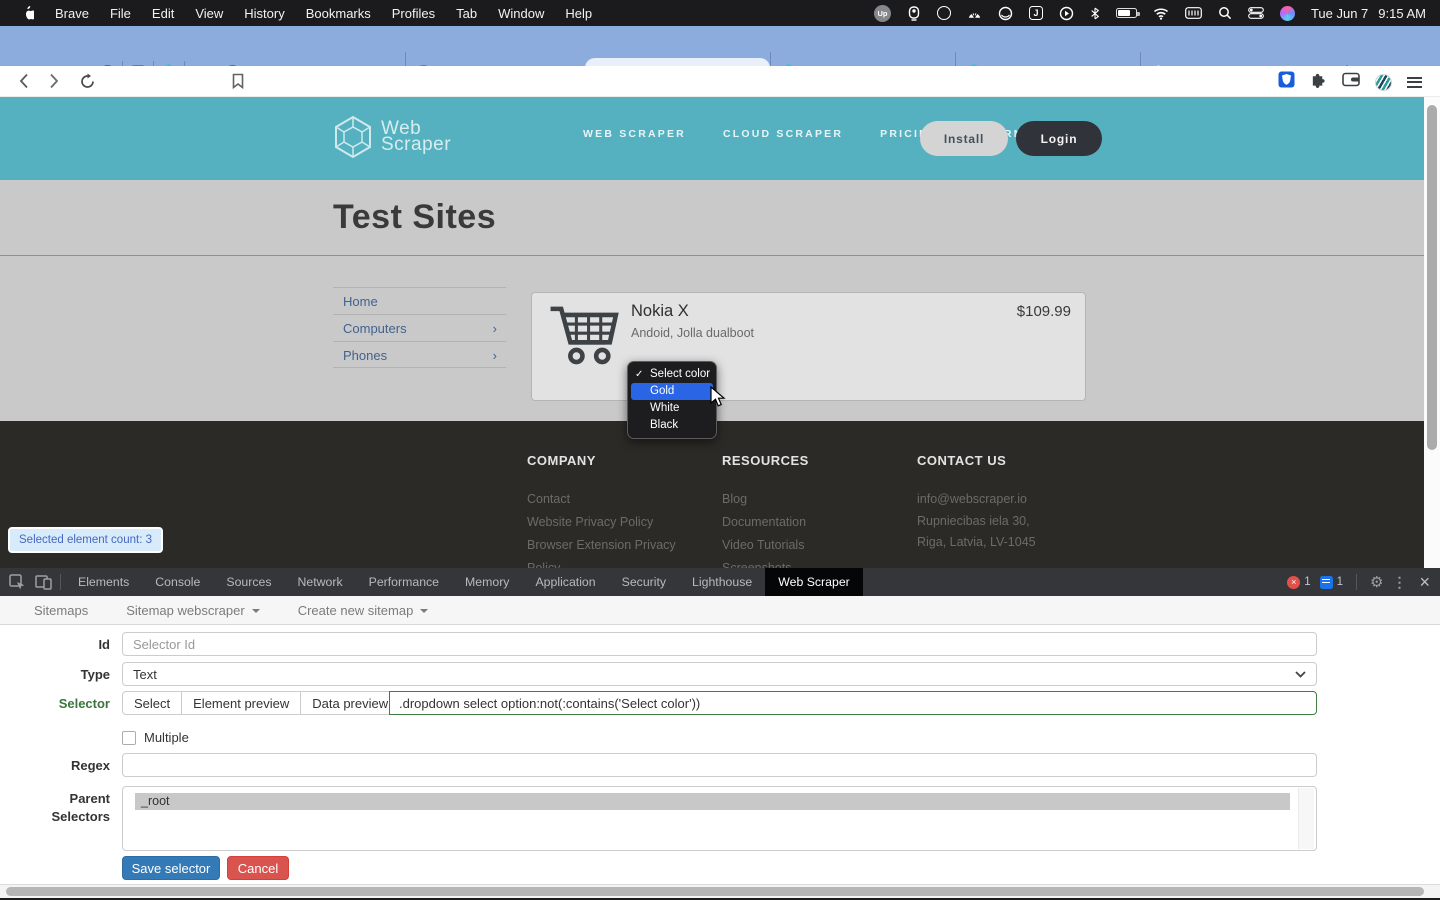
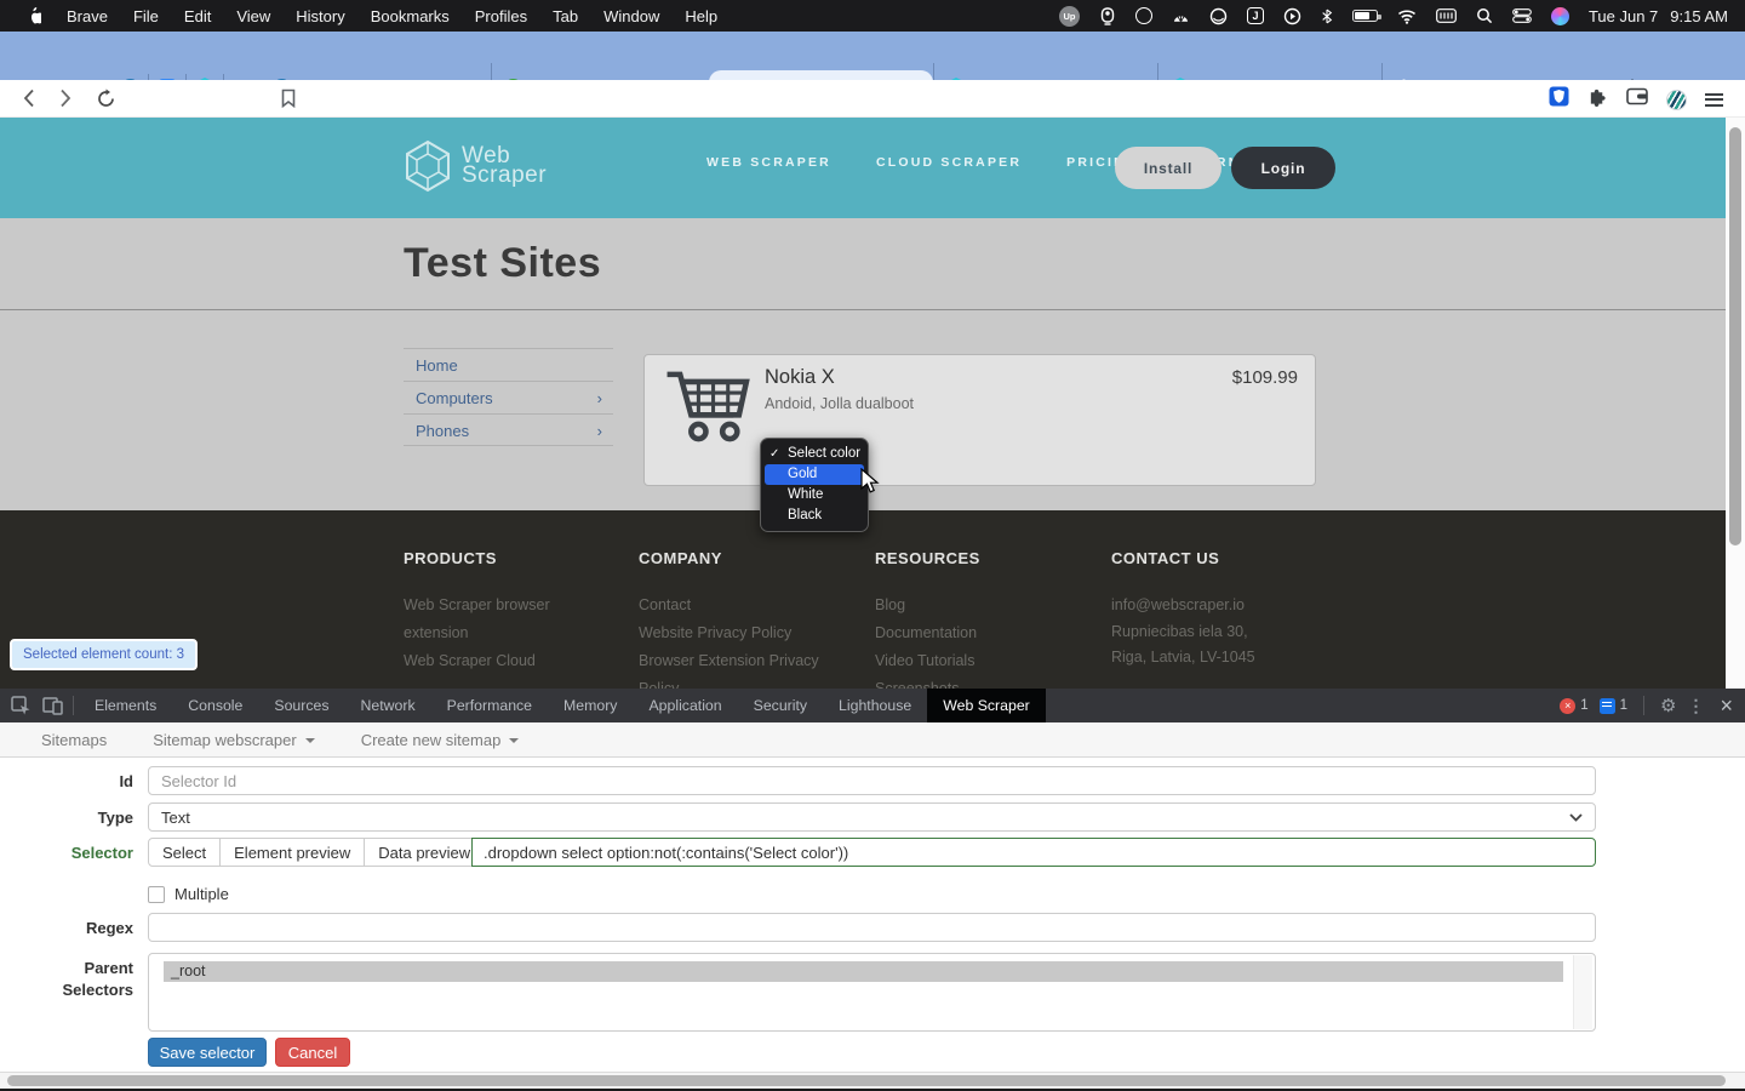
  Brave
  File
  Edit
  View
  History
  Bookmarks
  Profiles
  Tab
  Window
  Help
  Up
  J
  Tue Jun 7
  9:15 AM
  Web
  Scraper
  WEB SCRAPER
  CLOUD SCRAPER
  PRICI
  Install
  Login
  Test Sites
  Home
  Computers
  ›
  Phones
  ›
  Nokia X
  Andoid, Jolla dualboot
  $109.99
  ✓
  Select color
  Gold
  White
  Black
+ PRODUCTS
+ Web Scraper browser extension
+ Web Scraper Cloud
  COMPANY
  Contact
  Website Privacy Policy
  Browser Extension Privacy
  RESOURCES
  Blog
  Documentation
  Video Tutorials
  CONTACT US
  info@webscraper.io
  Rupniecibas iela 30,
  Riga, Latvia, LV-1045
  Selected element count: 3
  Elements
  Console
  Sources
  Network
  Performance
  Memory
  Application
  Security
  Lighthouse
  Web Scraper
  ×
  1
  1
  ⚙
  ⋮
  ×
  Sitemaps
  Sitemap webscraper
  Create new sitemap
  Id
  Selector Id
  Type
  Text
  Selector
  Select
  Element preview
  Data preview
  .dropdown select option:not(:contains('Select color'))
  Multiple
  Regex
  Parent
  Selectors
  _root
  Save selector
  Cancel
